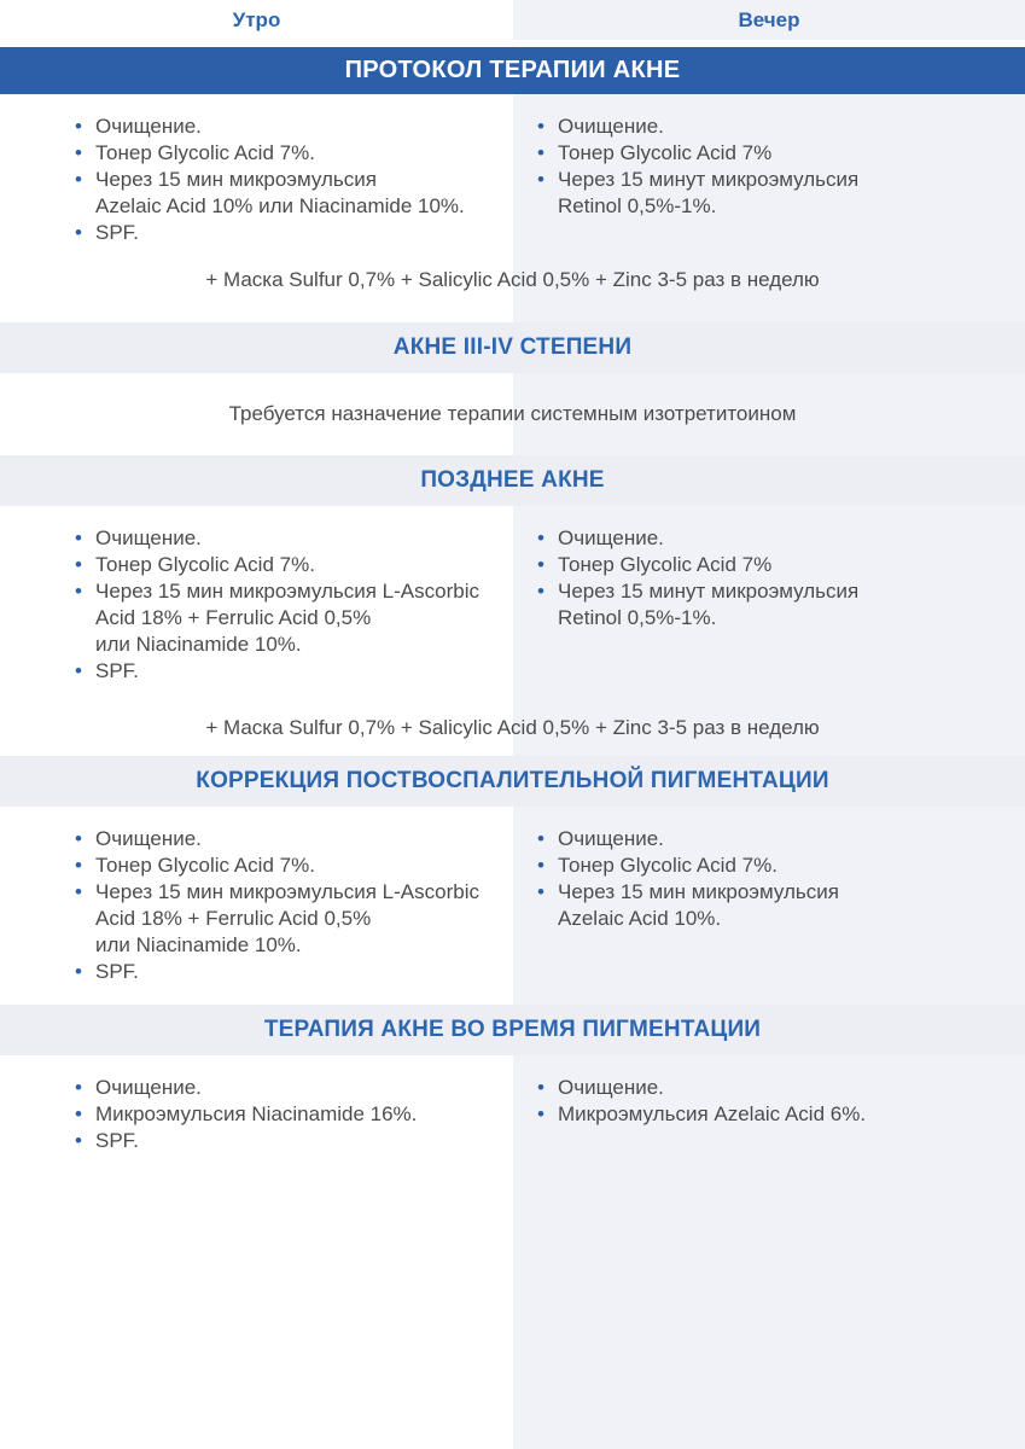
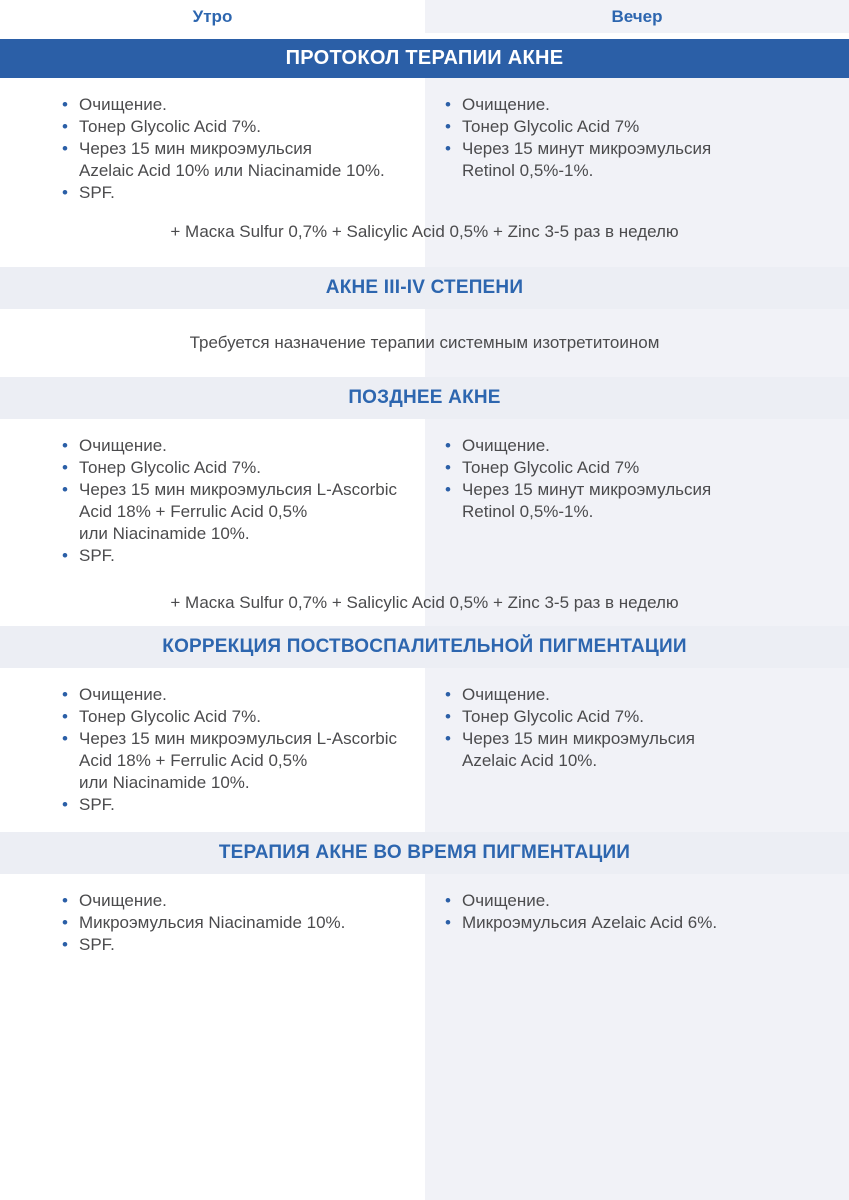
  Утро
  Вечер
  ПРОТОКОЛ ТЕРАПИИ АКНЕ
  Очищение.
  Тонер Glycolic Acid 7%.
  Через 15 мин микроэмульсия
  Azelaic Acid 10% или Niacinamide 10%.
  SPF.
  Очищение.
  Тонер Glycolic Acid 7%
  Через 15 минут микроэмульсия
  Retinol 0,5%-1%.
  + Маска Sulfur 0,7% + Salicylic Acid 0,5% + Zinc 3-5 раз в неделю
  АКНЕ III-IV СТЕПЕНИ
  Требуется назначение терапии системным изотретитоином
  ПОЗДНЕЕ АКНЕ
  Очищение.
  Тонер Glycolic Acid 7%.
  Через 15 мин микроэмульсия L-Ascorbic
  Acid 18% + Ferrulic Acid 0,5%
  или Niacinamide 10%.
  SPF.
  Очищение.
  Тонер Glycolic Acid 7%
  Через 15 минут микроэмульсия
  Retinol 0,5%-1%.
  + Маска Sulfur 0,7% + Salicylic Acid 0,5% + Zinc 3-5 раз в неделю
  КОРРЕКЦИЯ ПОСТВОСПАЛИТЕЛЬНОЙ ПИГМЕНТАЦИИ
  Очищение.
  Тонер Glycolic Acid 7%.
  Через 15 мин микроэмульсия L-Ascorbic
  Acid 18% + Ferrulic Acid 0,5%
  или Niacinamide 10%.
  SPF.
  Очищение.
  Тонер Glycolic Acid 7%.
  Через 15 мин микроэмульсия
  Azelaic Acid 10%.
  ТЕРАПИЯ АКНЕ ВО ВРЕМЯ ПИГМЕНТАЦИИ
  Очищение.
- Микроэмульсия Niacinamide 16%.
+ Микроэмульсия Niacinamide 10%.
  SPF.
  Очищение.
  Микроэмульсия Azelaic Acid 6%.
